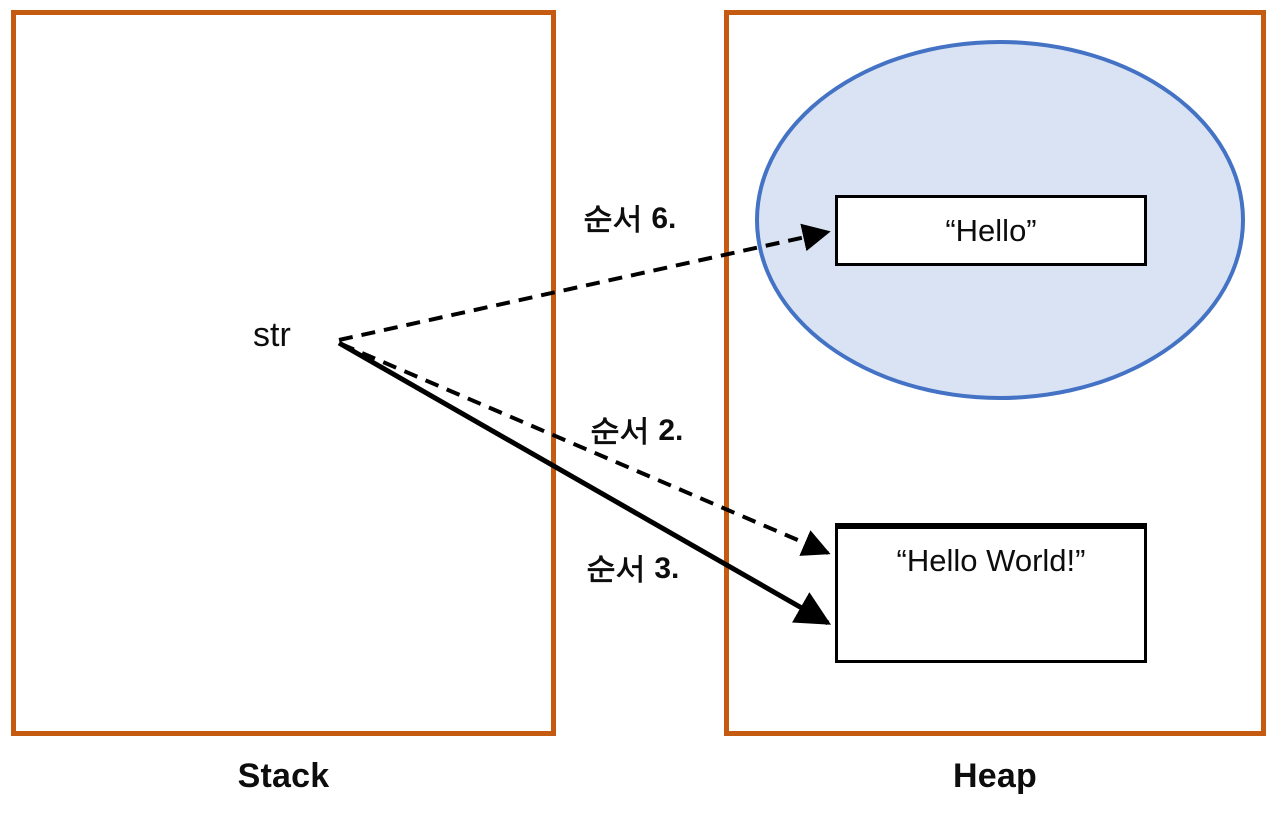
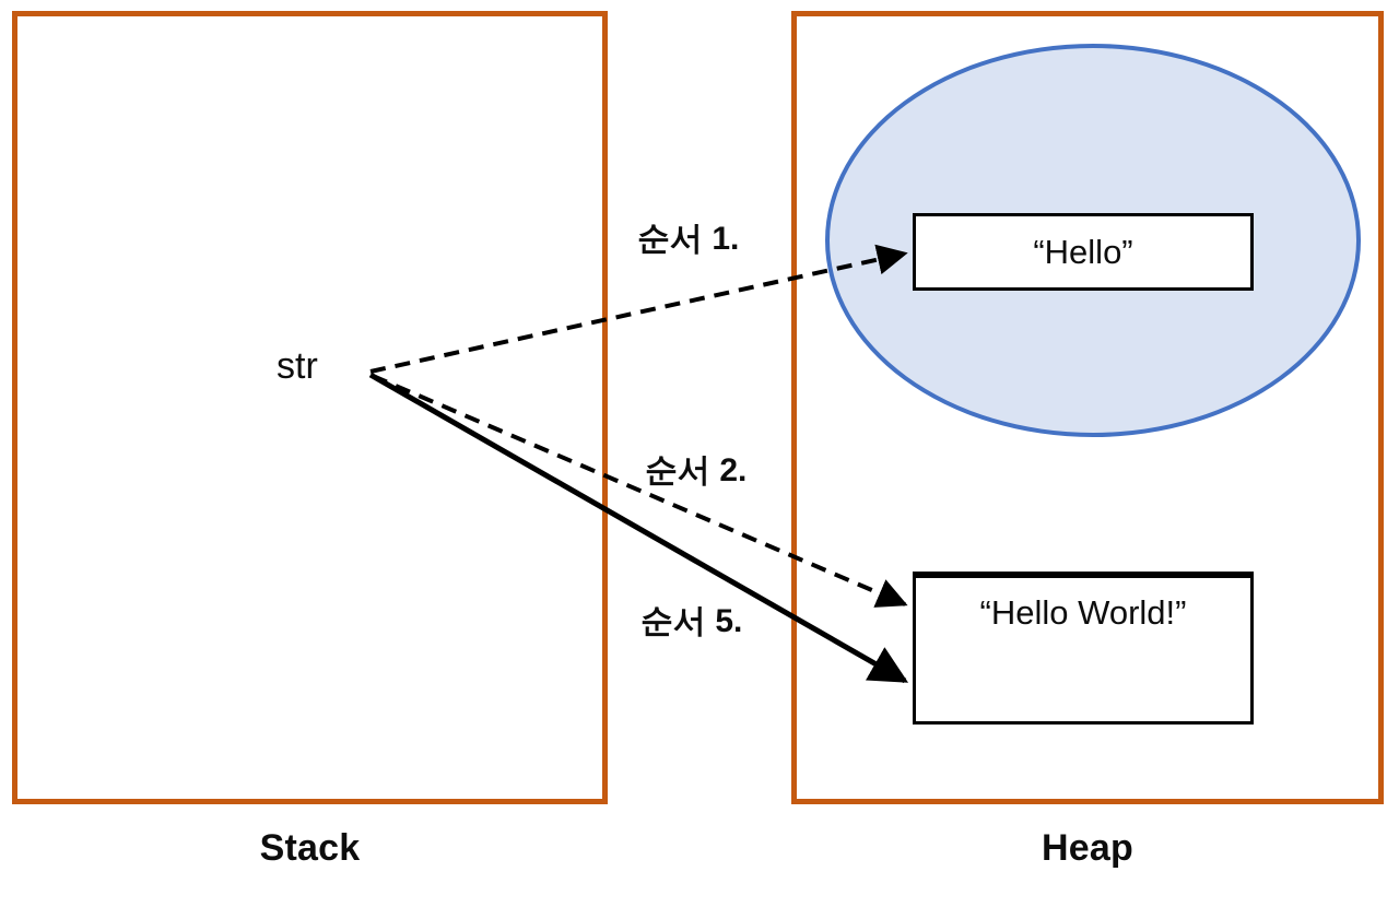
  Stack
  Heap
  “Hello”
  “Hello World!”
  str
- 순서 6.
+ 순서 1.
  순서 2.
- 순서 3.
+ 순서 5.
